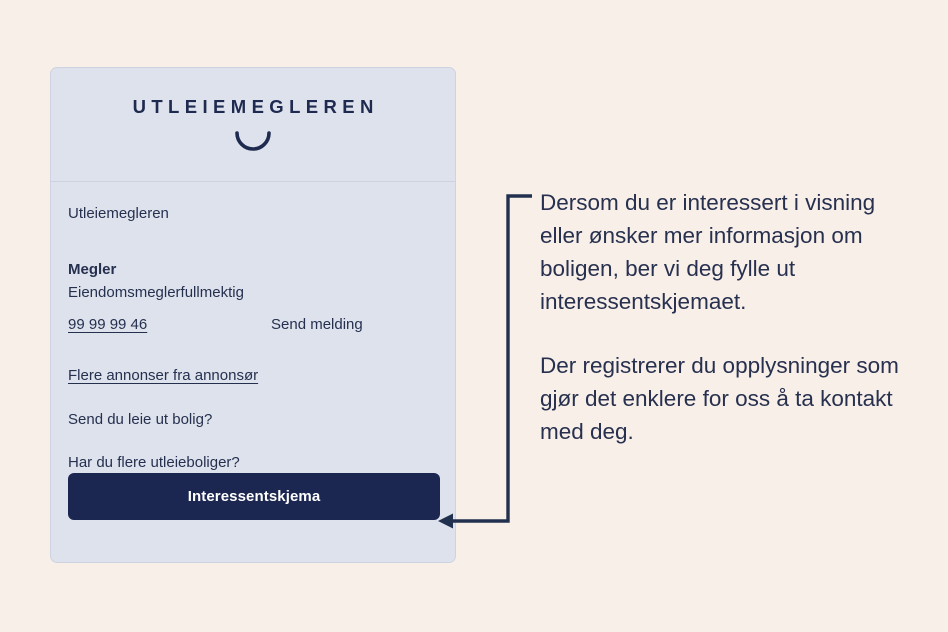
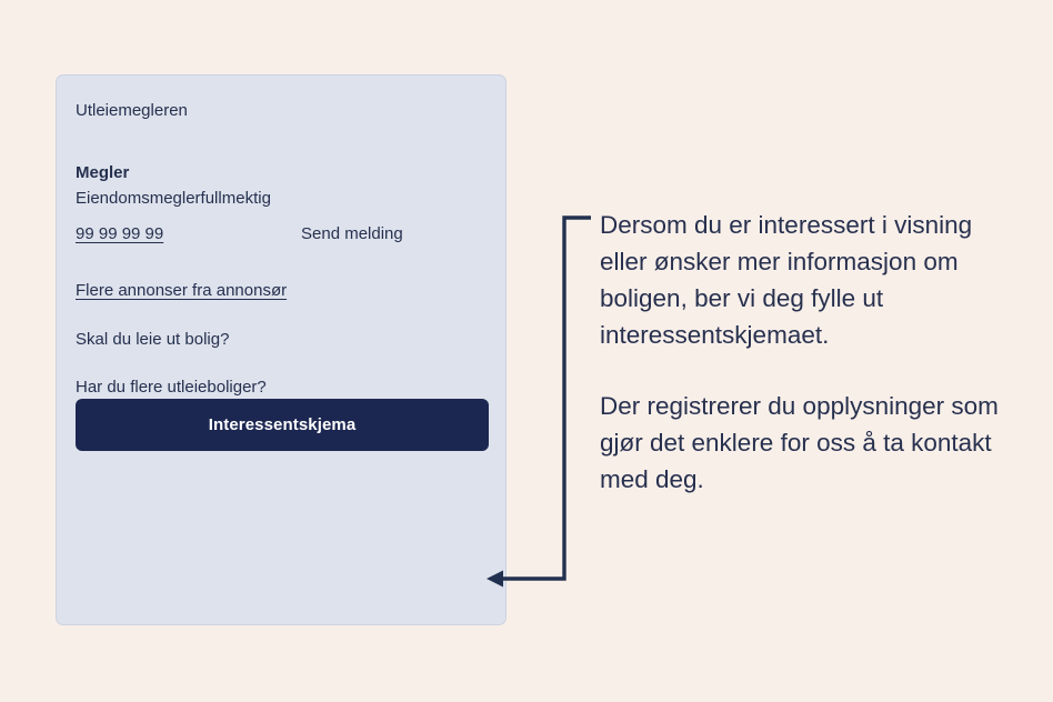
- UTLEIEMEGLEREN
  Utleiemegleren
  Megler
  Eiendomsmeglerfullmektig
- 99 99 99 46
+ 99 99 99 99
  Send melding
  Flere annonser fra annonsør
- Send du leie ut bolig?
+ Skal du leie ut bolig?
  Har du flere utleieboliger?
  Interessentskjema
  Dersom du er interessert i visning eller ønsker mer informasjon om boligen, ber vi deg fylle ut interessentskjemaet.
  Der registrerer du opplysninger som gjør det enklere for oss å ta kontakt med deg.
